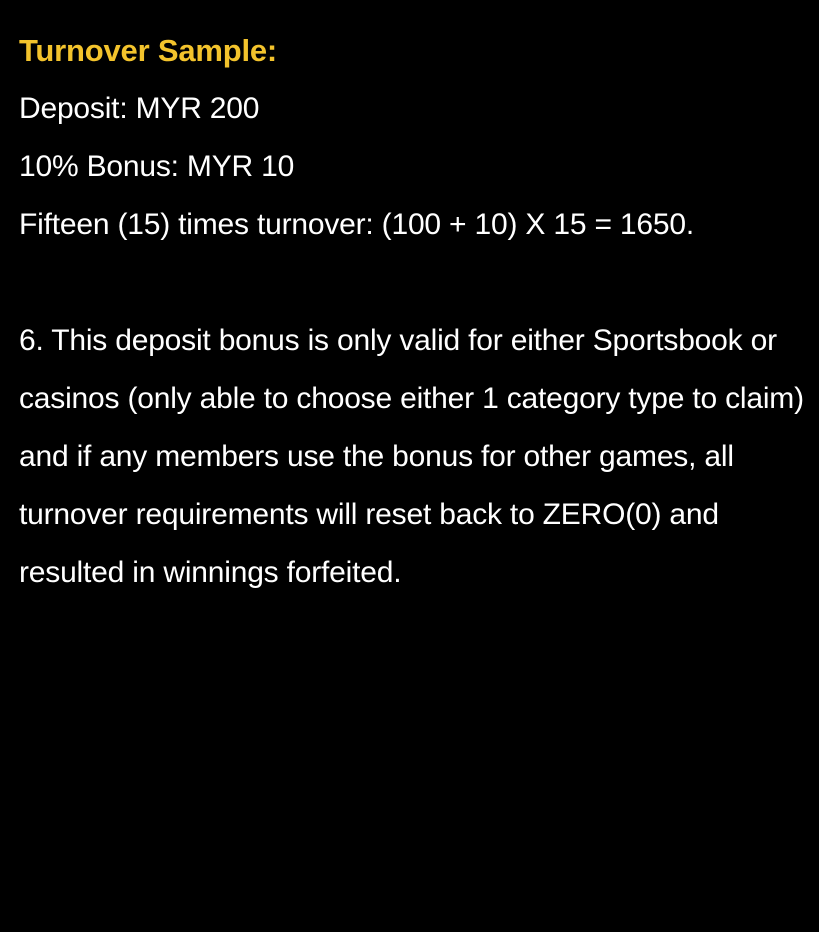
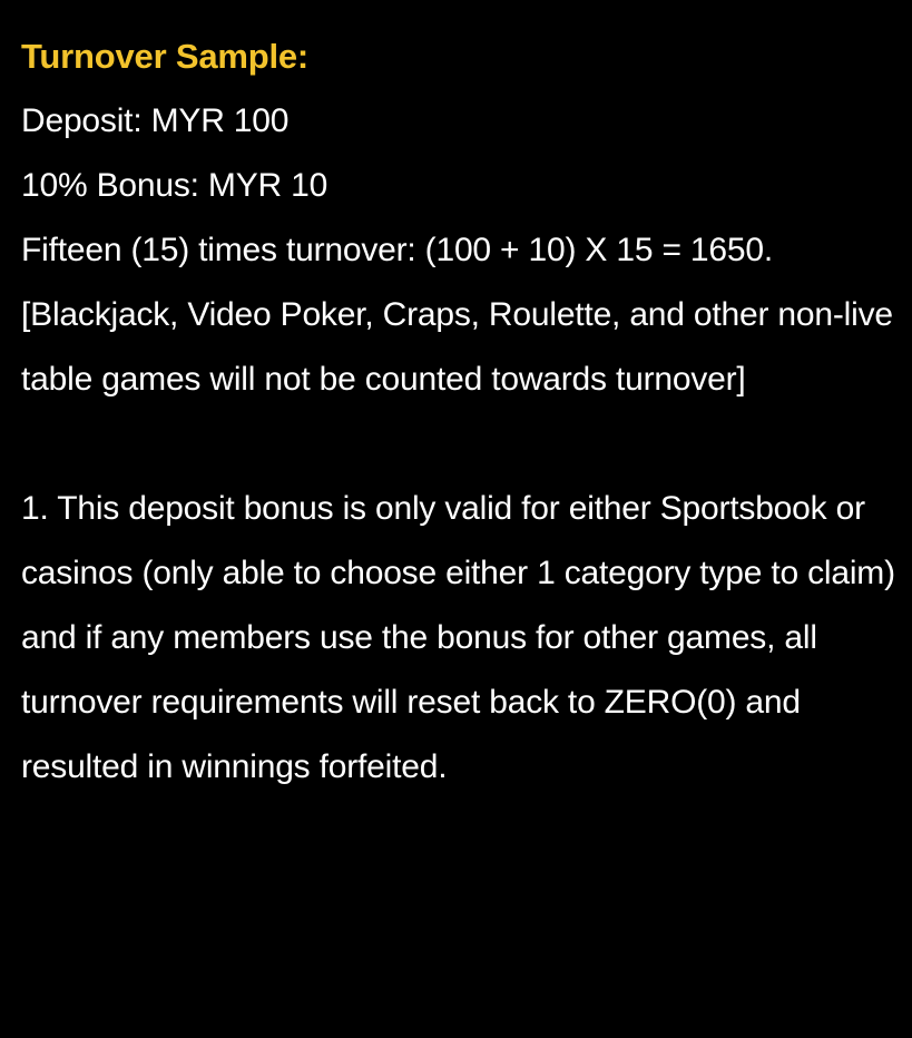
  Turnover Sample:
- Deposit: MYR 200
+ Deposit: MYR 100
  10% Bonus: MYR 10
  Fifteen (15) times turnover: (100 + 10) X 15 = 1650.
+ [Blackjack, Video Poker, Craps, Roulette, and other non-live table games will not be counted towards turnover]
- 6. This deposit bonus is only valid for either Sportsbook or casinos (only able to choose either 1 category type to claim) and if any members use the bonus for other games, all turnover requirements will reset back to ZERO(0) and resulted in winnings forfeited.
+ 1. This deposit bonus is only valid for either Sportsbook or casinos (only able to choose either 1 category type to claim) and if any members use the bonus for other games, all turnover requirements will reset back to ZERO(0) and resulted in winnings forfeited.
